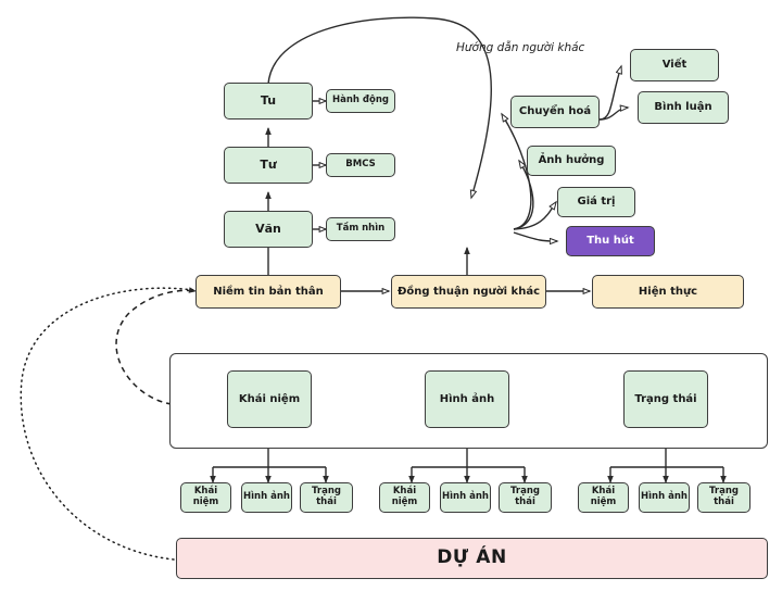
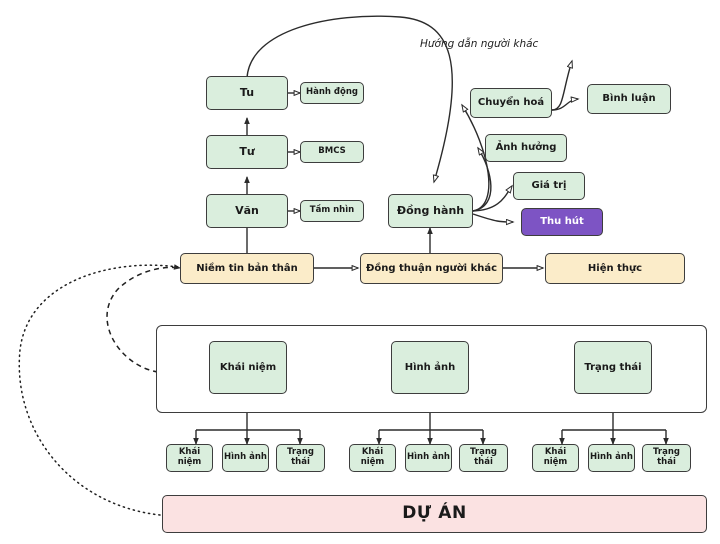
  Tu
  Hành động
  Tư
  BMCS
  Văn
  Tầm nhìn
+ Đồng hành
  Chuyển hoá
  Ảnh hưởng
  Giá trị
  Thu hút
- Viết
  Bình luận
  Hướng dẫn người khác
  Niềm tin bản thân
  Đồng thuận người khác
  Hiện thực
  Khái niệm
  Hình ảnh
  Trạng thái
  Khái niệm
  Hình ảnh
  Trạng thái
  Khái niệm
  Hình ảnh
  Trạng thái
  Khái niệm
  Hình ảnh
  Trạng thái
  DỰ ÁN
